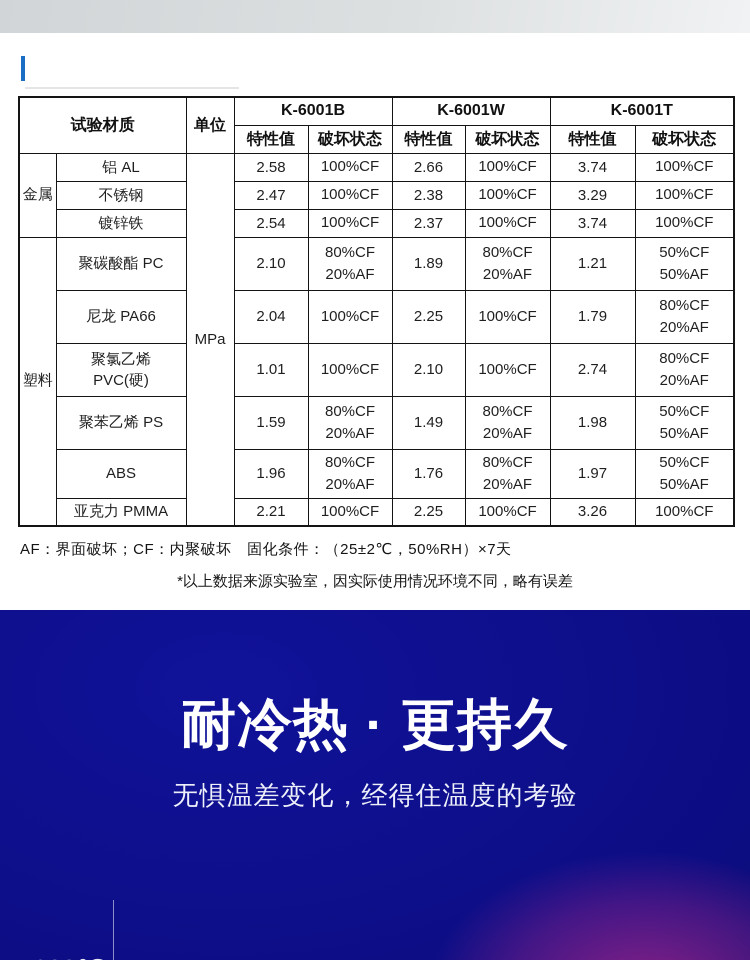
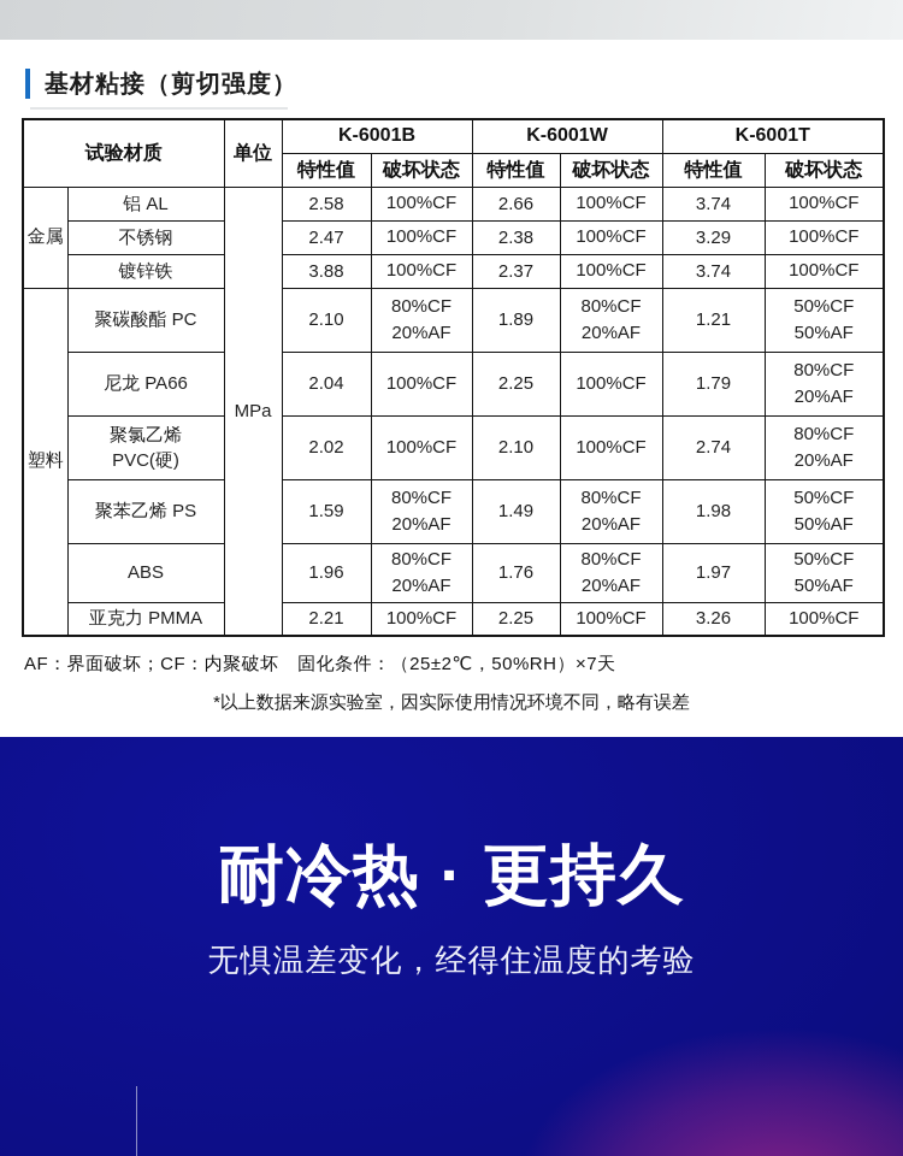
+ 基材粘接（剪切强度）
  试验材质	单位	K-6001B	K-6001W	K-6001T
  特性值	破坏状态	特性值	破坏状态	特性值	破坏状态
  金属	铝 AL	MPa	2.58	100%CF	2.66	100%CF	3.74	100%CF
  不锈钢	2.47	100%CF	2.38	100%CF	3.29	100%CF
- 镀锌铁	2.54	100%CF	2.37	100%CF	3.74	100%CF
+ 镀锌铁	3.88	100%CF	2.37	100%CF	3.74	100%CF
  塑料	聚碳酸酯 PC	2.10	80%CF20%AF	1.89	80%CF20%AF	1.21	50%CF50%AF
  尼龙 PA66	2.04	100%CF	2.25	100%CF	1.79	80%CF20%AF
- 聚氯乙烯PVC(硬)	1.01	100%CF	2.10	100%CF	2.74	80%CF20%AF
+ 聚氯乙烯PVC(硬)	2.02	100%CF	2.10	100%CF	2.74	80%CF20%AF
  聚苯乙烯 PS	1.59	80%CF20%AF	1.49	80%CF20%AF	1.98	50%CF50%AF
  ABS	1.96	80%CF20%AF	1.76	80%CF20%AF	1.97	50%CF50%AF
  亚克力 PMMA	2.21	100%CF	2.25	100%CF	3.26	100%CF
  AF：界面破坏；CF：内聚破坏 固化条件：（25±2℃，50%RH）×7天
  *以上数据来源实验室，因实际使用情况环境不同，略有误差
  耐冷热 · 更持久
  无惧温差变化，经得住温度的考验
